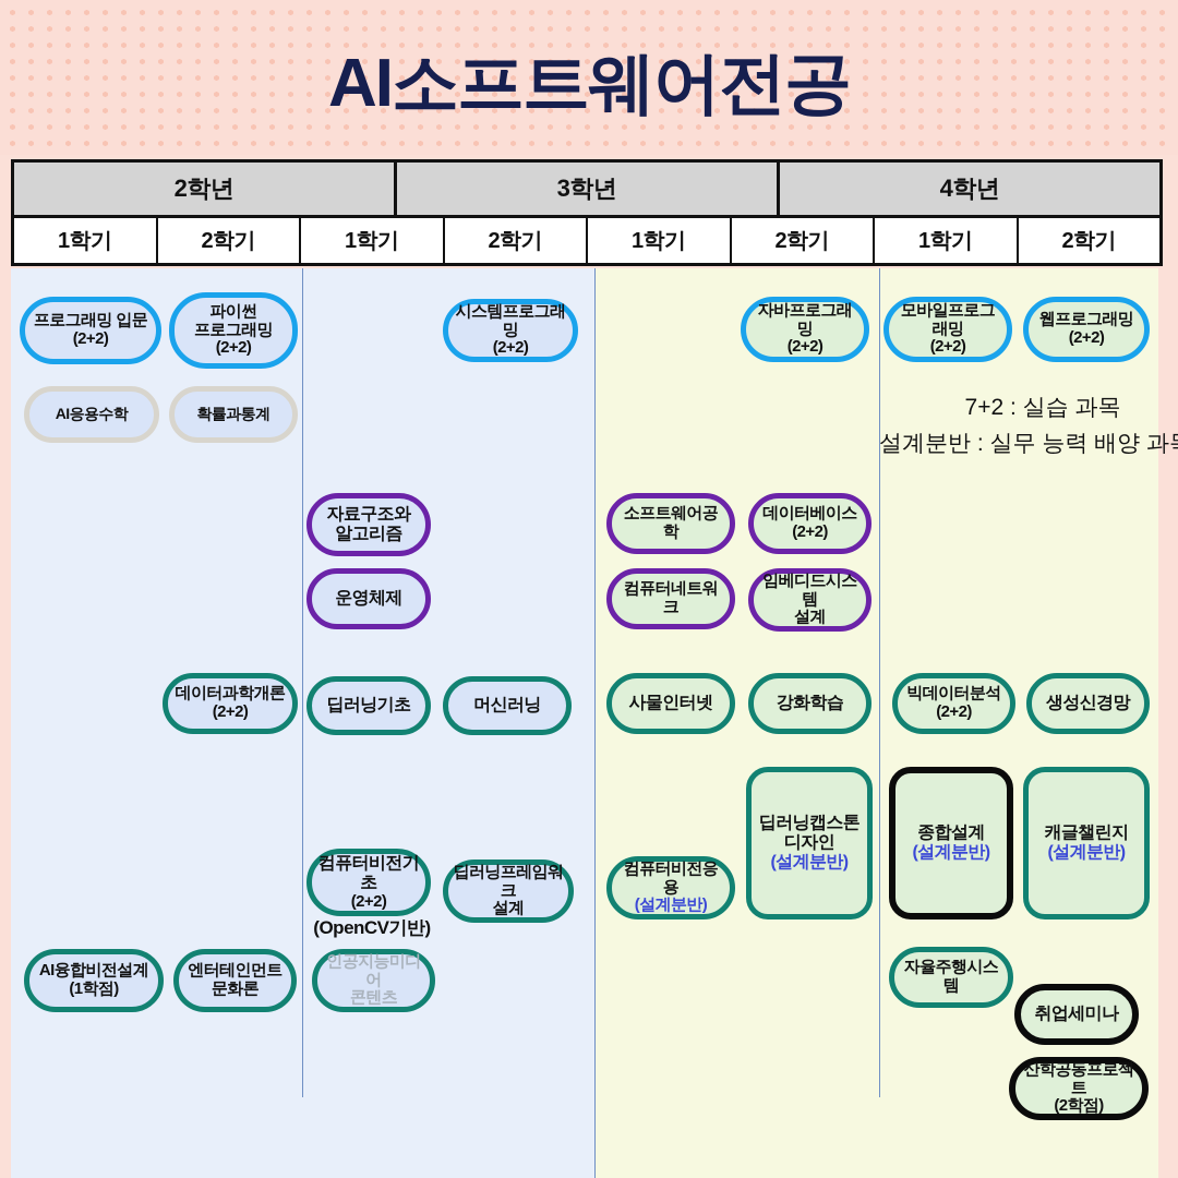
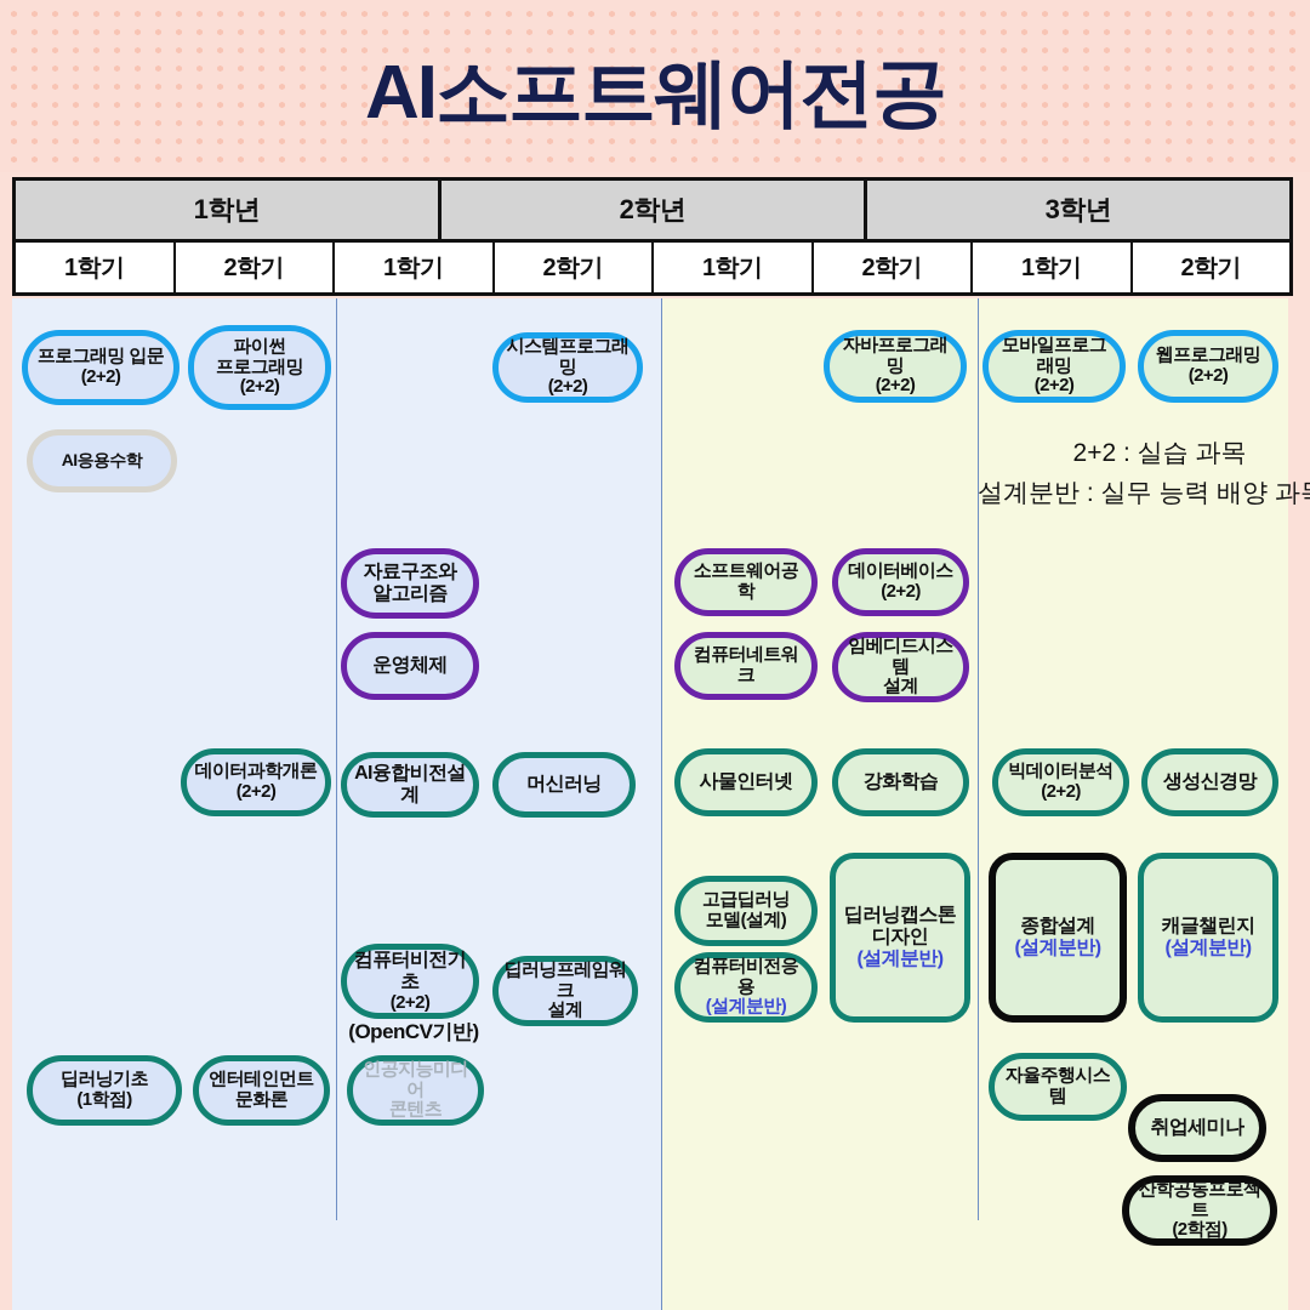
  AI소프트웨어전공
+ 1학년
  2학년
  3학년
- 4학년
  1학기
  2학기
  1학기
  2학기
  1학기
  2학기
  1학기
  2학기
  프로그래밍 입문
  (2+2)
  파이썬
  프로그래밍
  (2+2)
  시스템프로그래밍
  (2+2)
  자바프로그래밍
  (2+2)
  모바일프로그래밍
  (2+2)
  웹프로그래밍
  (2+2)
  AI응용수학
- 확률과통계
- 7+2 : 실습 과목
+ 2+2 : 실습 과목
  설계분반 : 실무 능력 배양 과
  자료구조와
  알고리즘
  운영체제
  소프트웨어공학
  데이터베이스
  (2+2)
  컴퓨터네트워크
  임베디드시스템
  설계
  데이터과학개론
  (2+2)
- 딥러닝기초
+ AI융합비전설계
  머신러닝
  사물인터넷
  강화학습
  빅데이터분석
  (2+2)
  생성신경망
  컴퓨터비전기초
  (2+2)
  (OpenCV기반)
  딥러닝프레임워크
  설계
+ 고급딥러닝
+ 모델(설계)
  컴퓨터비전응용
  (설계분반)
  딥러닝캡스톤
  디자인
  (설계분반)
  종합설계
  (설계분반)
  캐글챌린지
  (설계분반)
- AI융합비전설계
+ 딥러닝기초
  (1학점)
  엔터테인먼트
  문화론
  인공지능미디어
  콘텐츠
  자율주행시스템
  취업세미나
  산학공동프로젝트
  (2학점)
